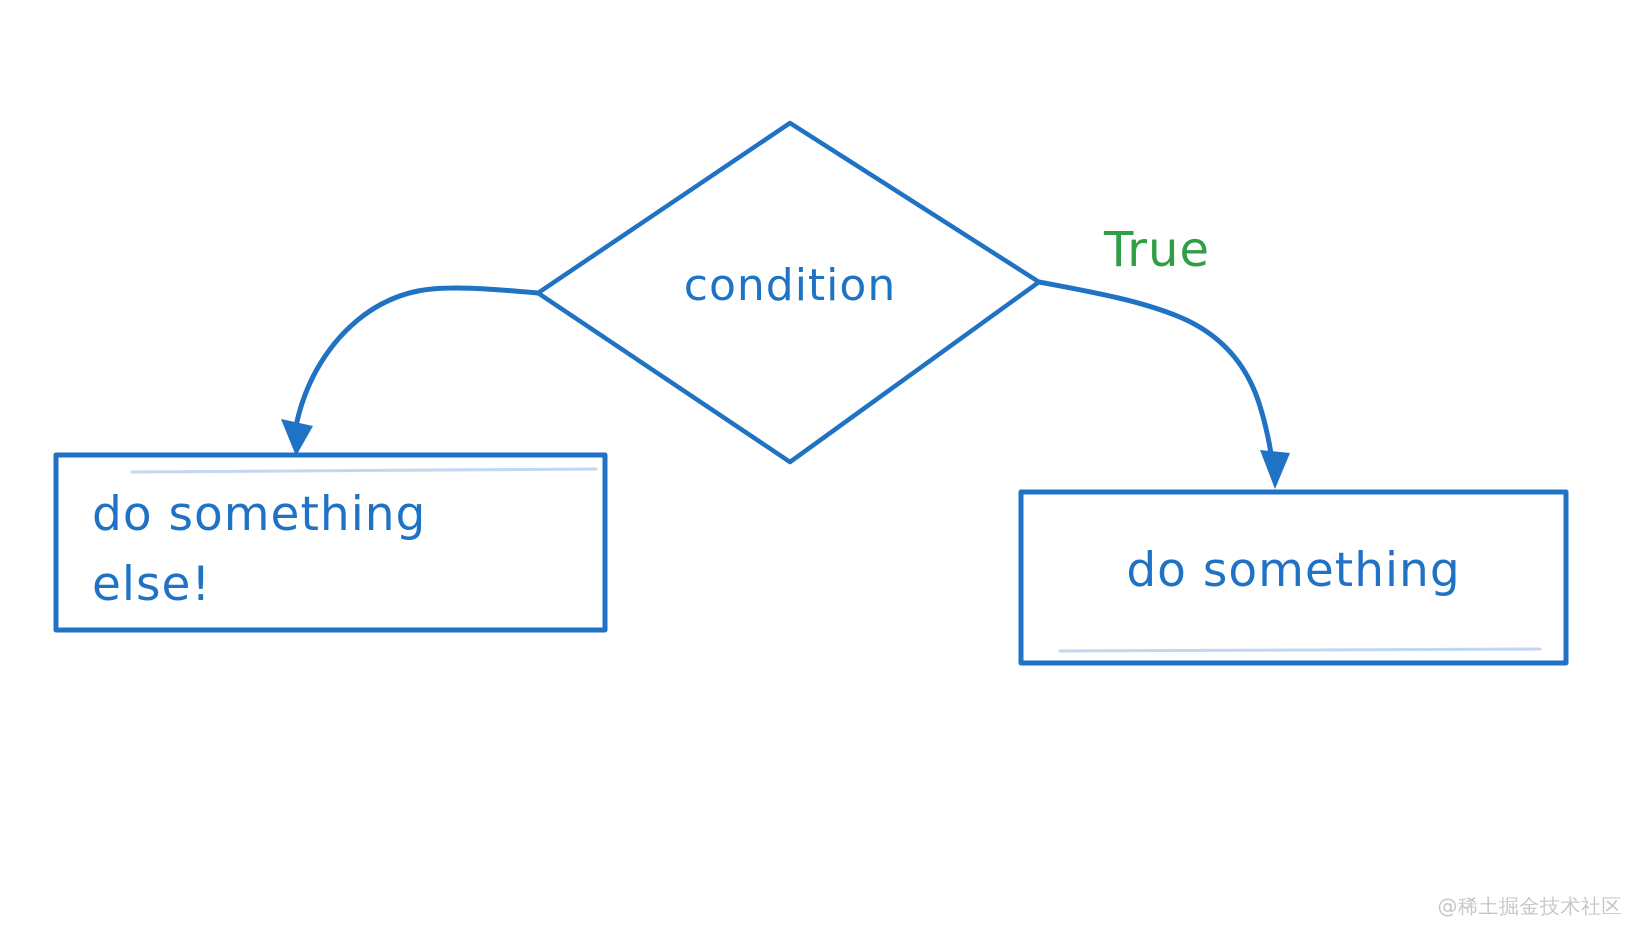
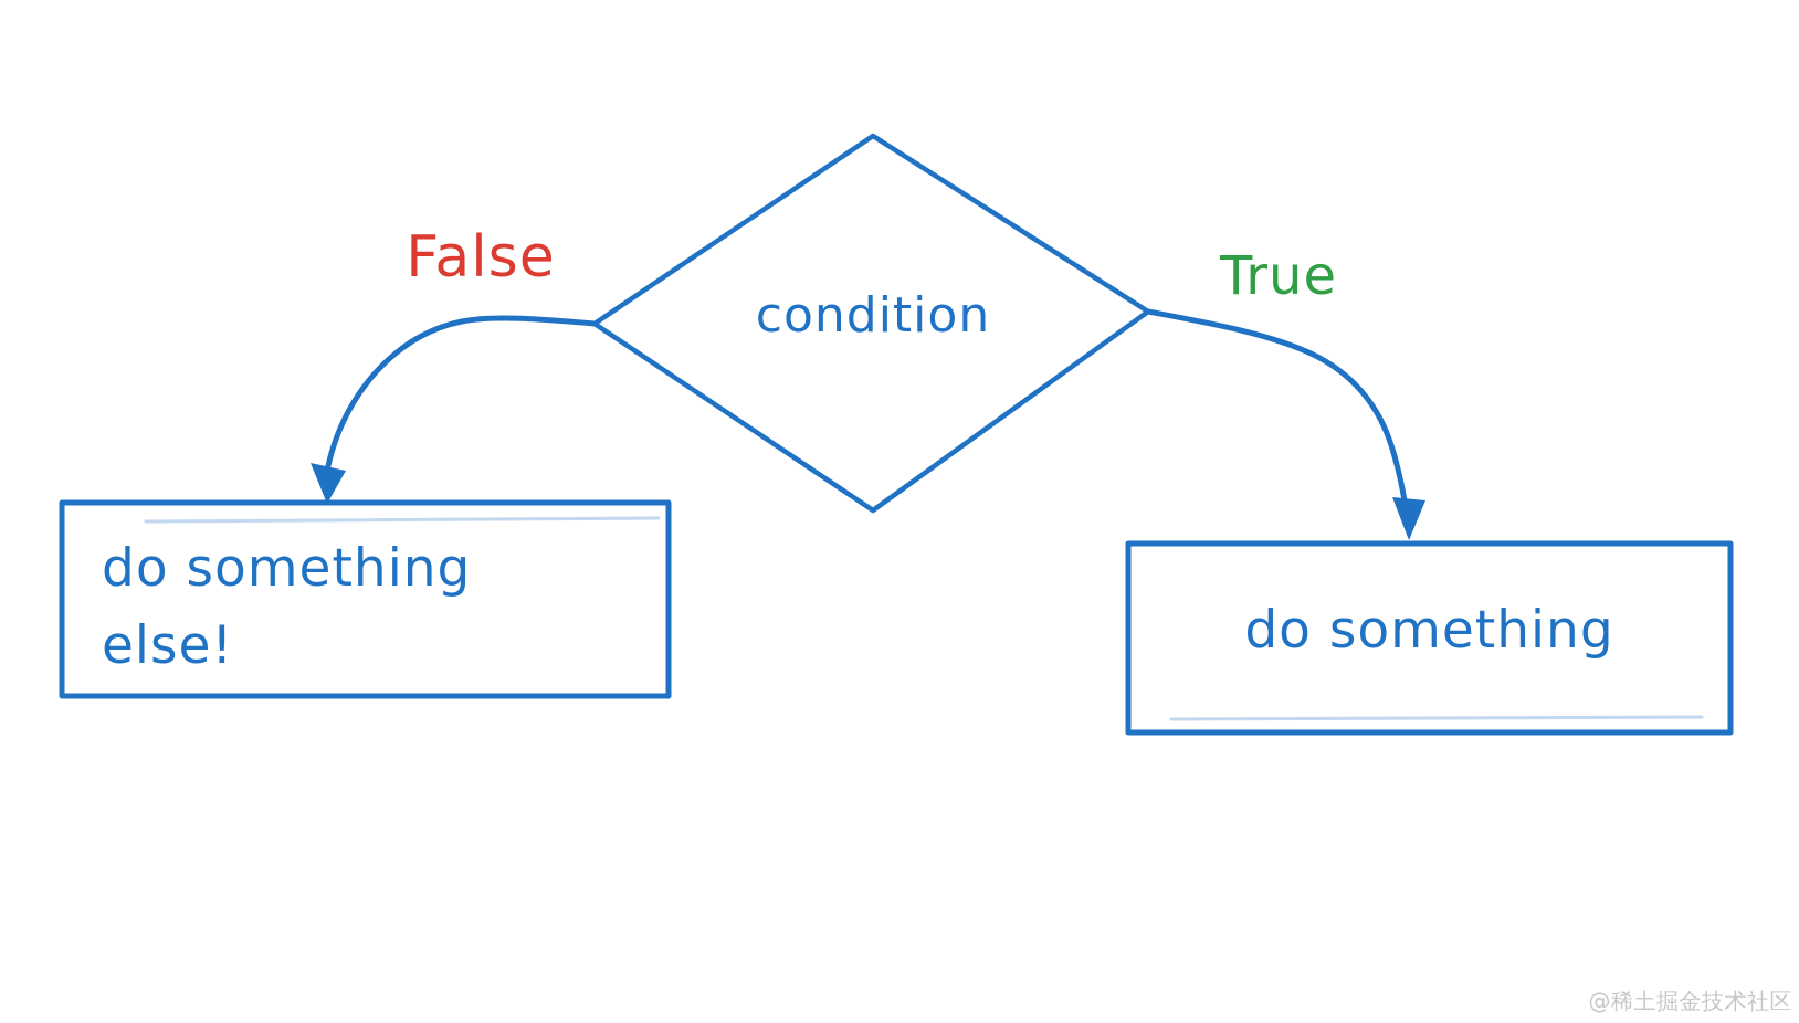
  condition
+ False
  True
  do something
  else!
  do something
  @稀土掘金技术社区
